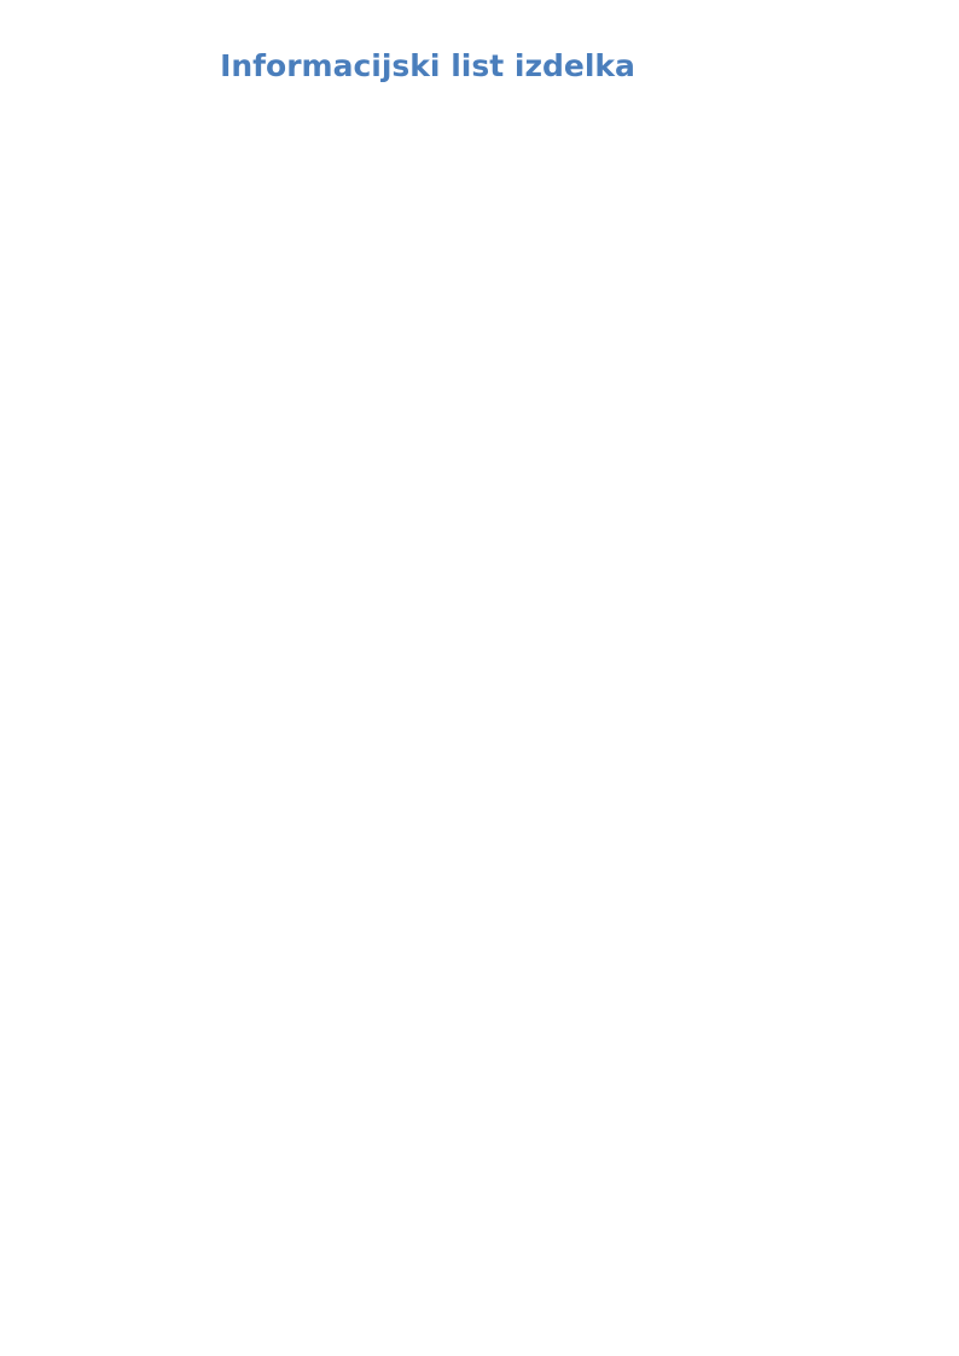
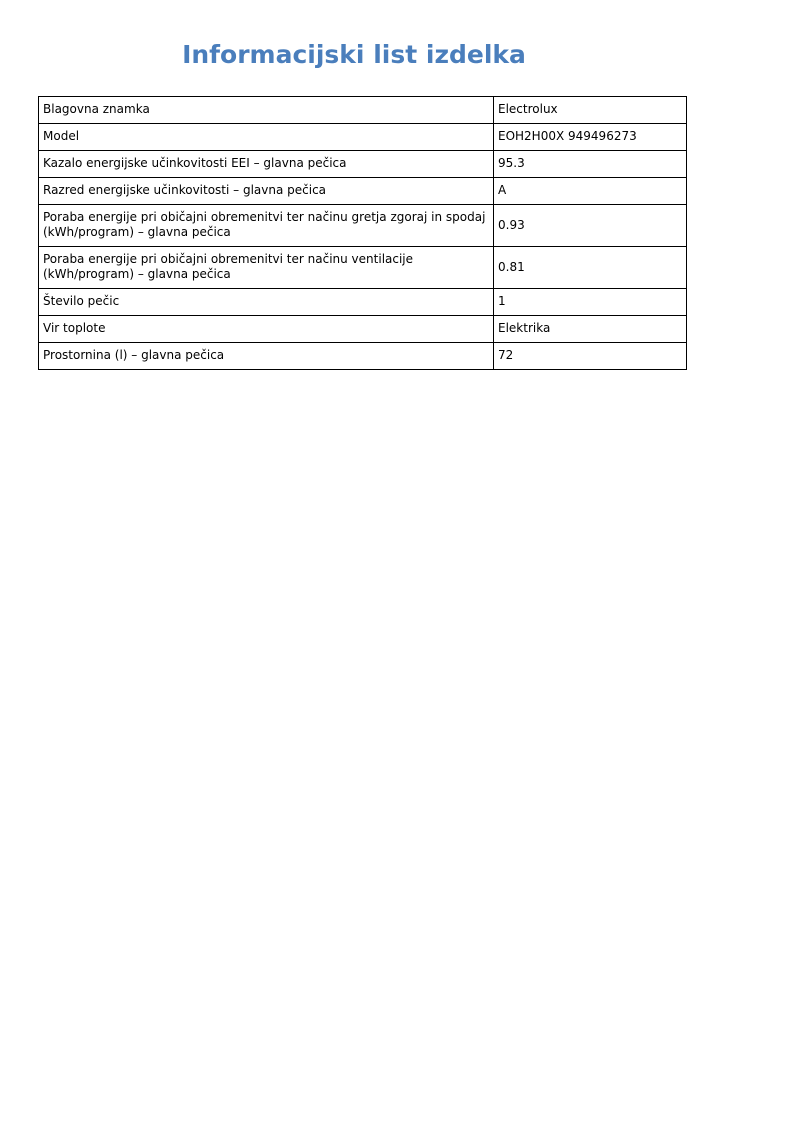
  Informacijski list izdelka
+ Blagovna znamka	Electrolux
+ Model	EOH2H00X 949496273
+ Kazalo energijske učinkovitosti EEI – glavna pečica	95.3
+ Razred energijske učinkovitosti – glavna pečica	A
+ Poraba energije pri običajni obremenitvi ter načinu gretja zgoraj in spodaj (kWh/program) – glavna pečica	0.93
+ Poraba energije pri običajni obremenitvi ter načinu ventilacije (kWh/program) – glavna pečica	0.81
+ Število pečic	1
+ Vir toplote	Elektrika
+ Prostornina (l) – glavna pečica	72
